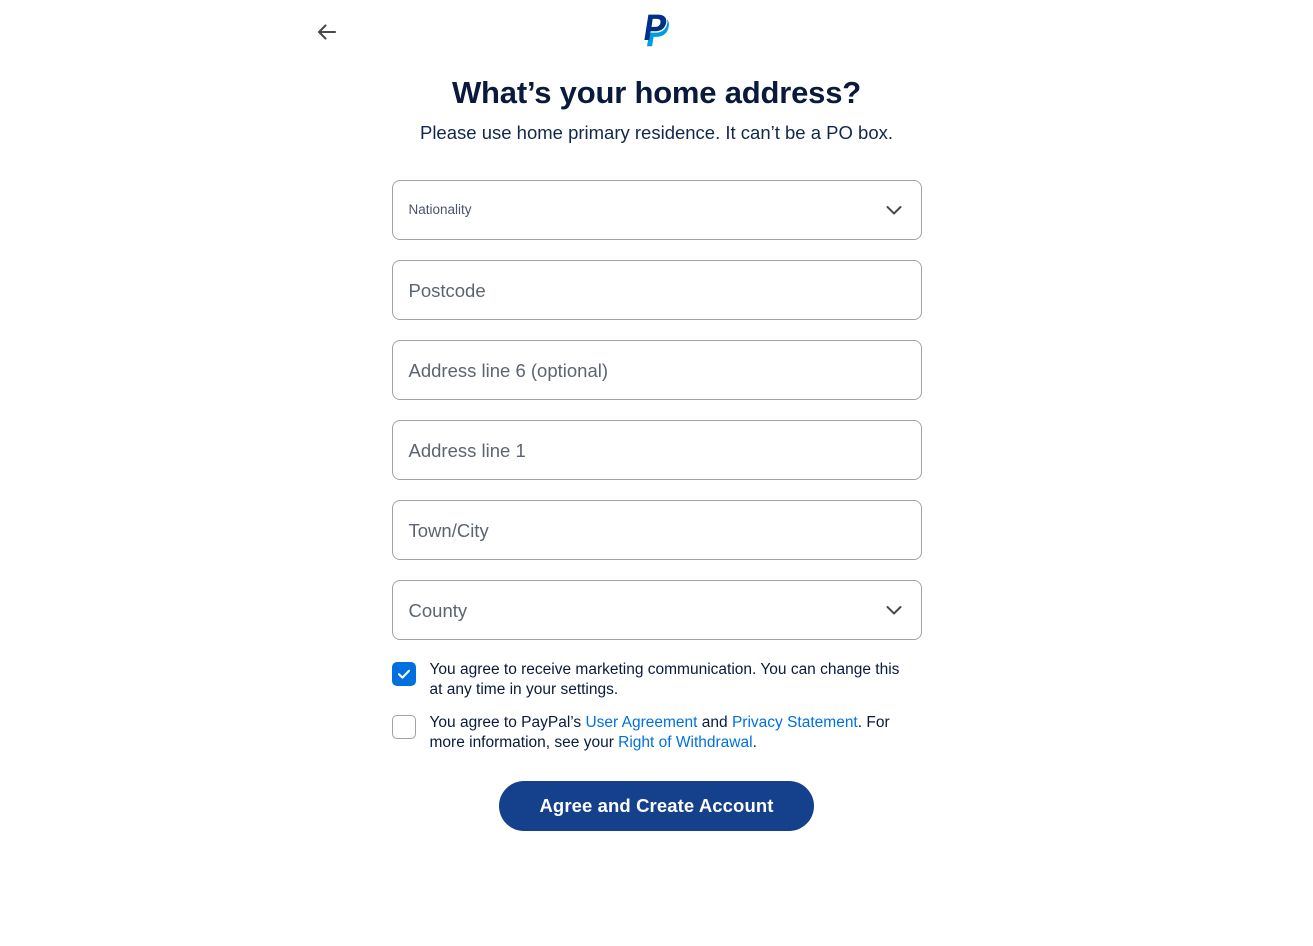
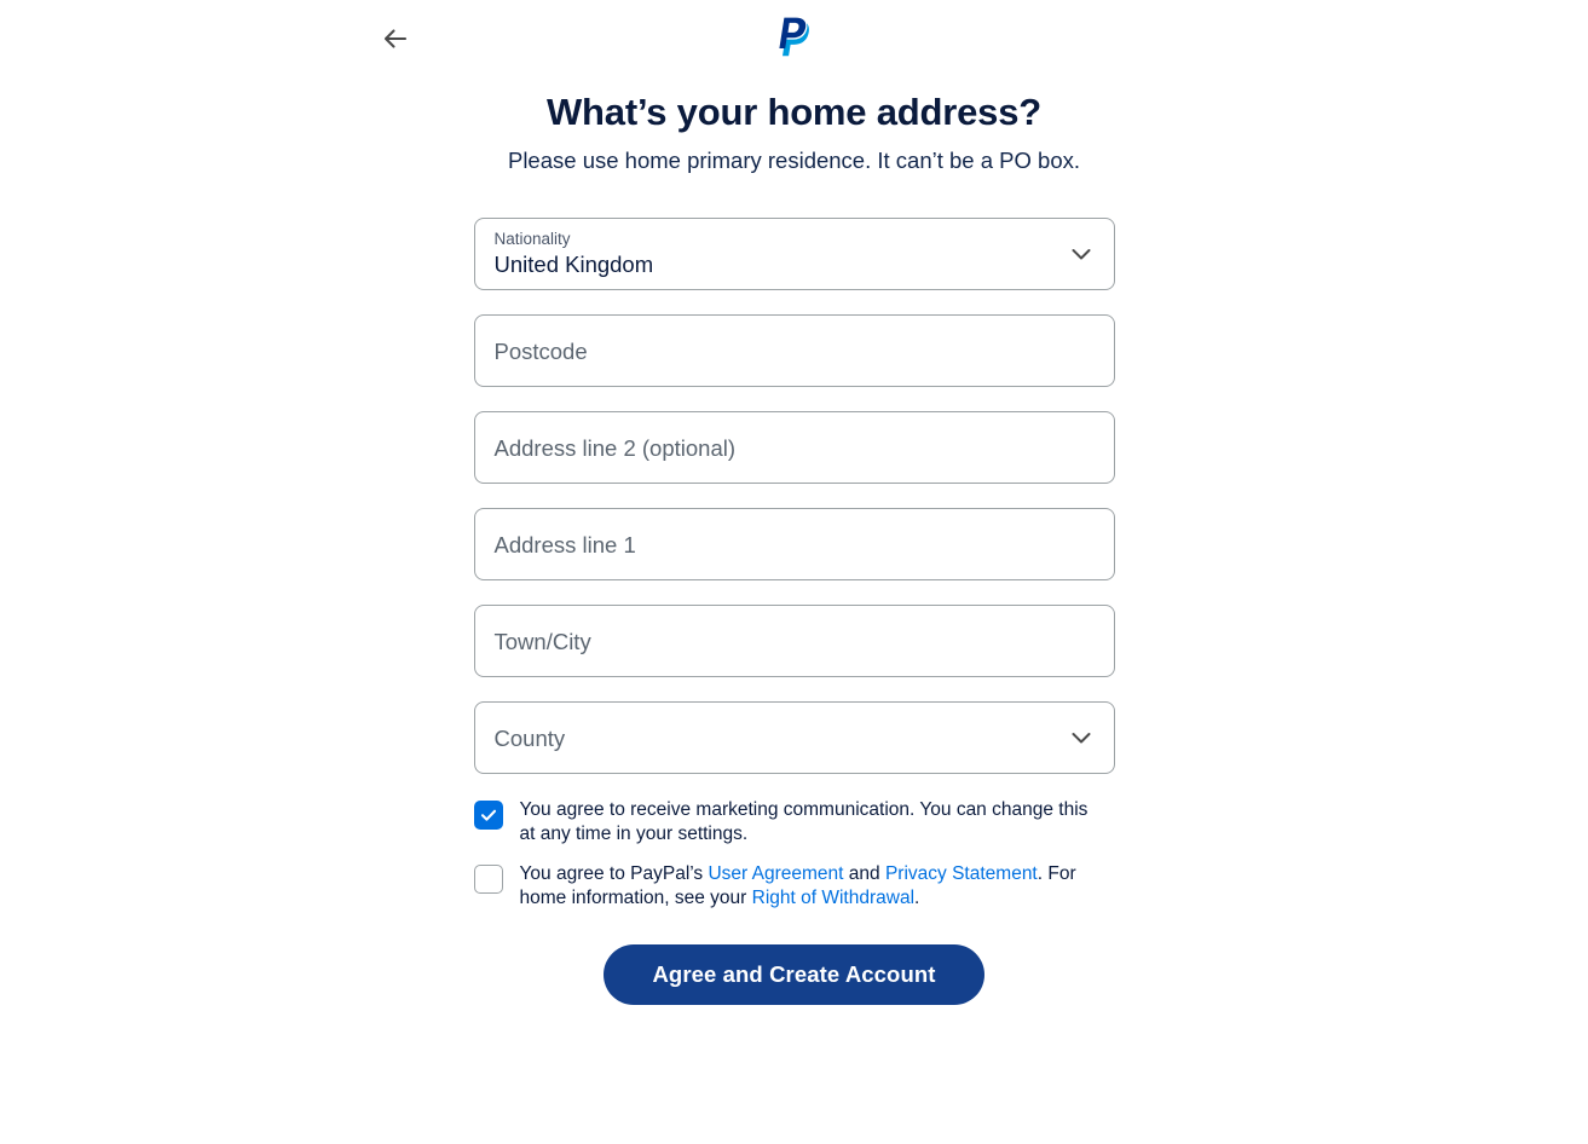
  What’s your home address?
  Please use home primary residence. It can’t be a PO box.
  Nationality
+ United Kingdom
  Postcode
- Address line 6 (optional)
+ Address line 2 (optional)
  Address line 1
  Town/City
  County
  You agree to receive marketing communication. You can change this at any time in your settings.
- You agree to PayPal’s User Agreement and Privacy Statement. For more information, see your Right of Withdrawal.
+ You agree to PayPal’s User Agreement and Privacy Statement. For home information, see your Right of Withdrawal.
  Agree and Create Account
